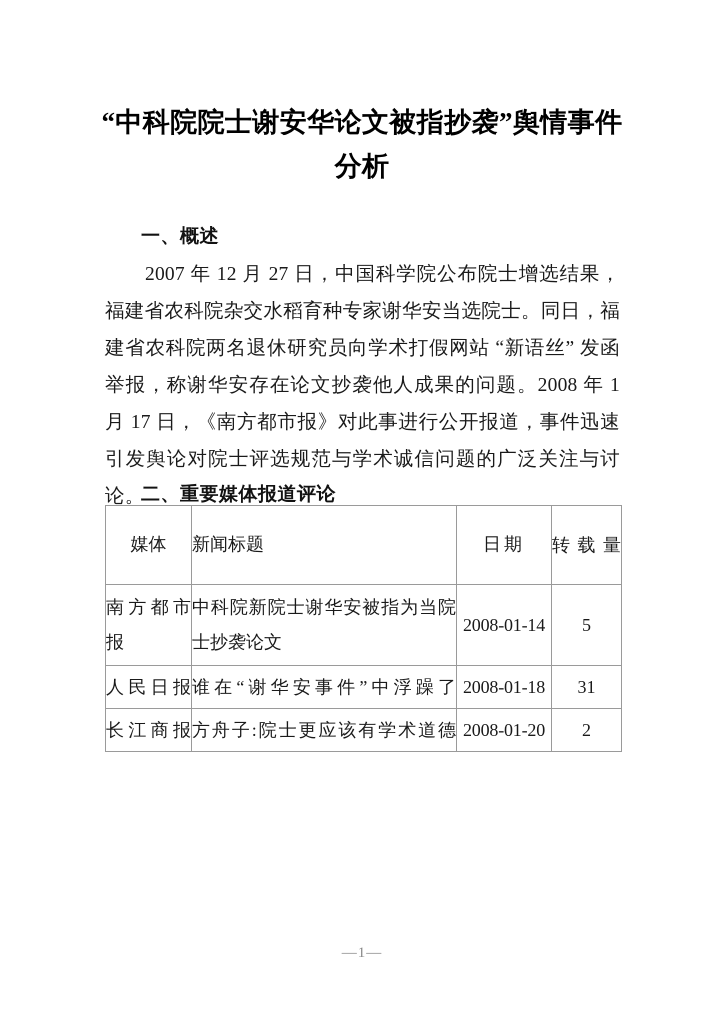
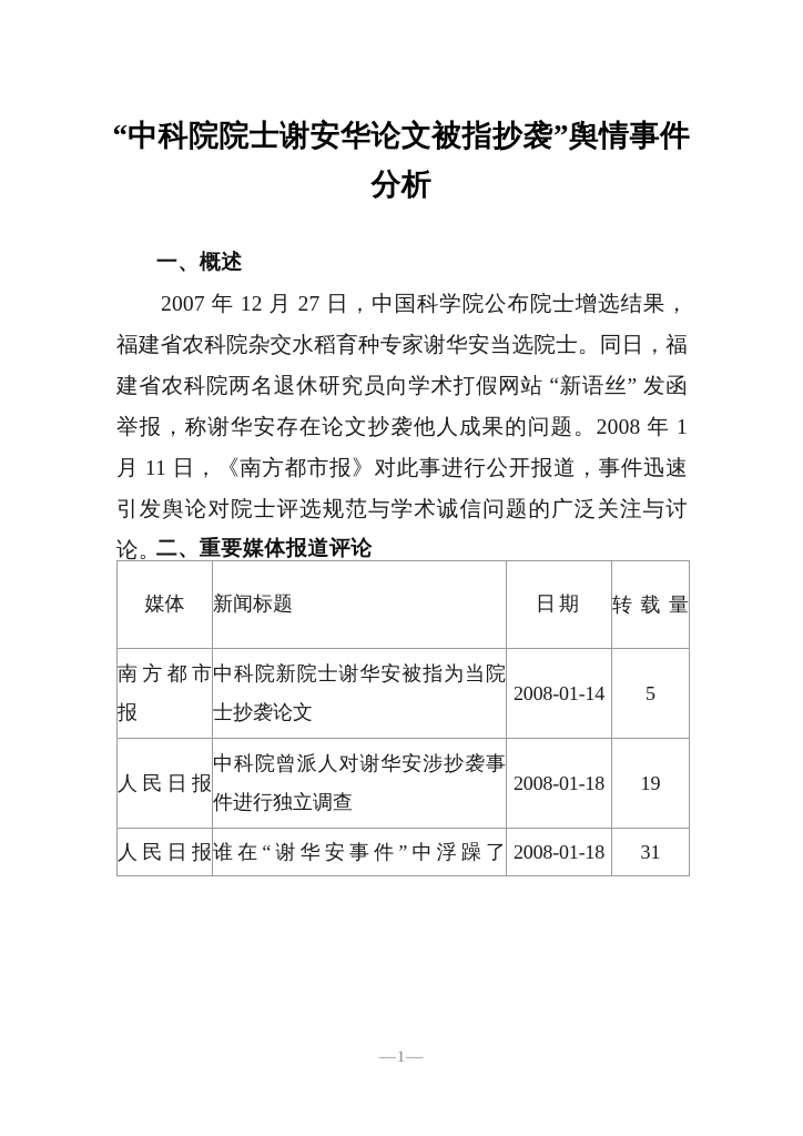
  “中科院院士谢安华论文被指抄袭”舆情事件分析
  一、概述
- 2007 年 12 月 27 日，中国科学院公布院士增选结果，福建省农科院杂交水稻育种专家谢华安当选院士。同日，福建省农科院两名退休研究员向学术打假网站 “新语丝” 发函举报，称谢华安存在论文抄袭他人成果的问题。2008 年 1 月 17 日，《南方都市报》对此事进行公开报道，事件迅速引发舆论对院士评选规范与学术诚信问题的广泛关注与讨论。
+ 2007 年 12 月 27 日，中国科学院公布院士增选结果，福建省农科院杂交水稻育种专家谢华安当选院士。同日，福建省农科院两名退休研究员向学术打假网站 “新语丝” 发函举报，称谢华安存在论文抄袭他人成果的问题。2008 年 1 月 11 日，《南方都市报》对此事进行公开报道，事件迅速引发舆论对院士评选规范与学术诚信问题的广泛关注与讨论。
  二、重要媒体报道评论
  媒体	新闻标题	日期	转载量
  南方都市报	中科院新院士谢华安被指为当院士抄袭论文	2008-01-14	5
+ 人民日报	中科院曾派人对谢华安涉抄袭事件进行独立调查	2008-01-18	19
  人民日报	谁在“谢华安事件”中浮躁了	2008-01-18	31
- 长江商报	方舟子:院士更应该有学术道德	2008-01-20	2
  —1—
